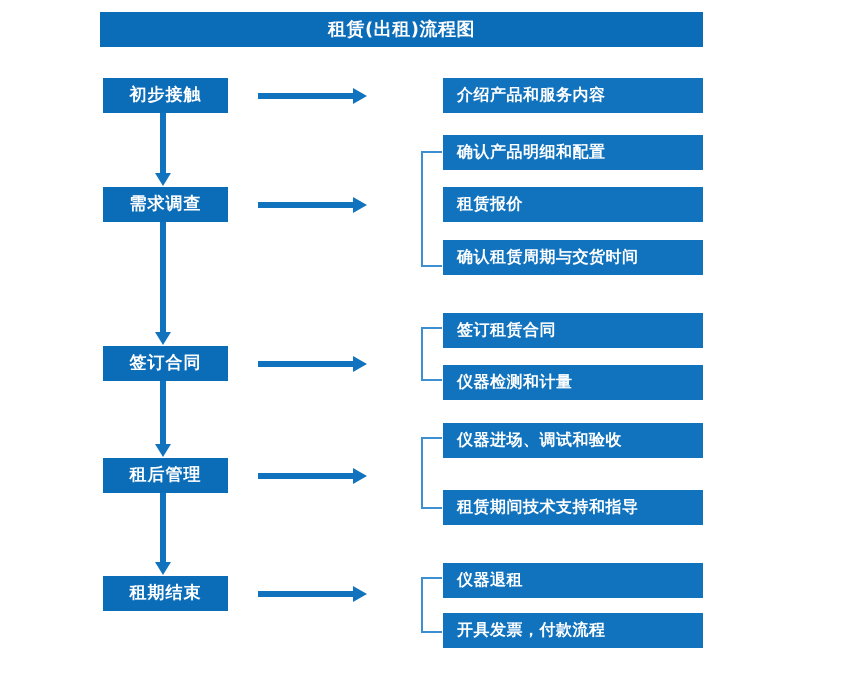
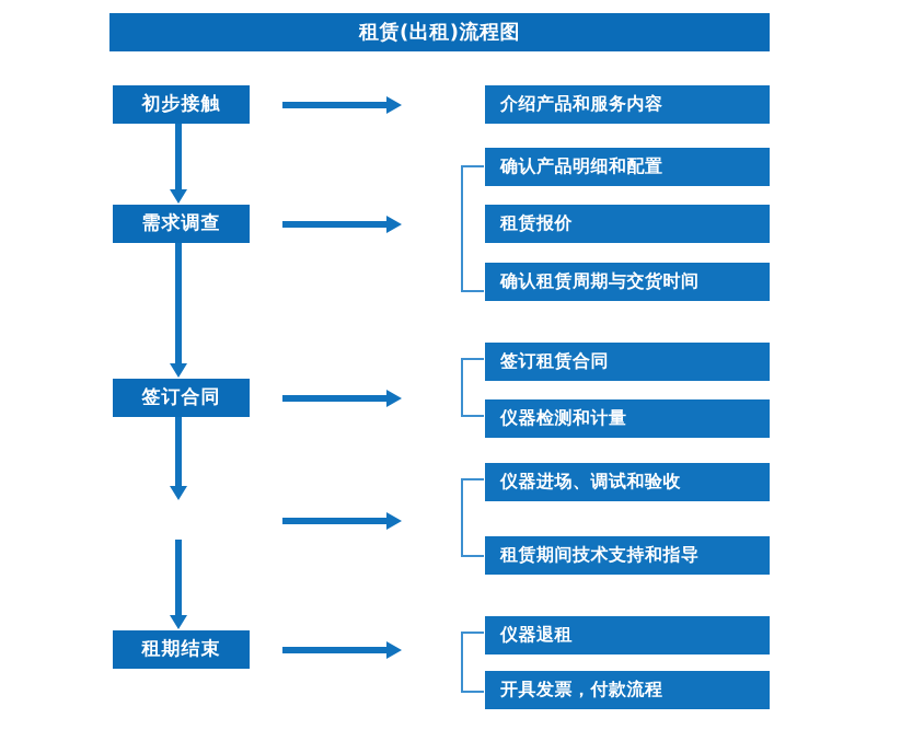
  租赁(出租)流程图
  初步接触
  需求调查
  签订合同
- 租后管理
  租期结束
  介绍产品和服务内容
  确认产品明细和配置
  租赁报价
  确认租赁周期与交货时间
  签订租赁合同
  仪器检测和计量
  仪器进场、调试和验收
  租赁期间技术支持和指导
  仪器退租
  开具发票，付款流程
